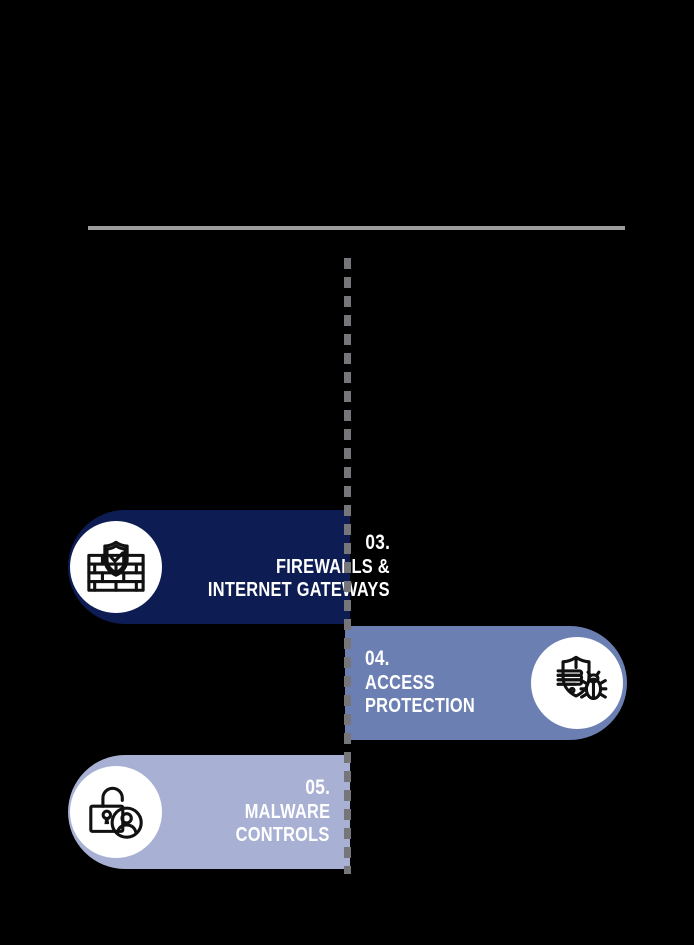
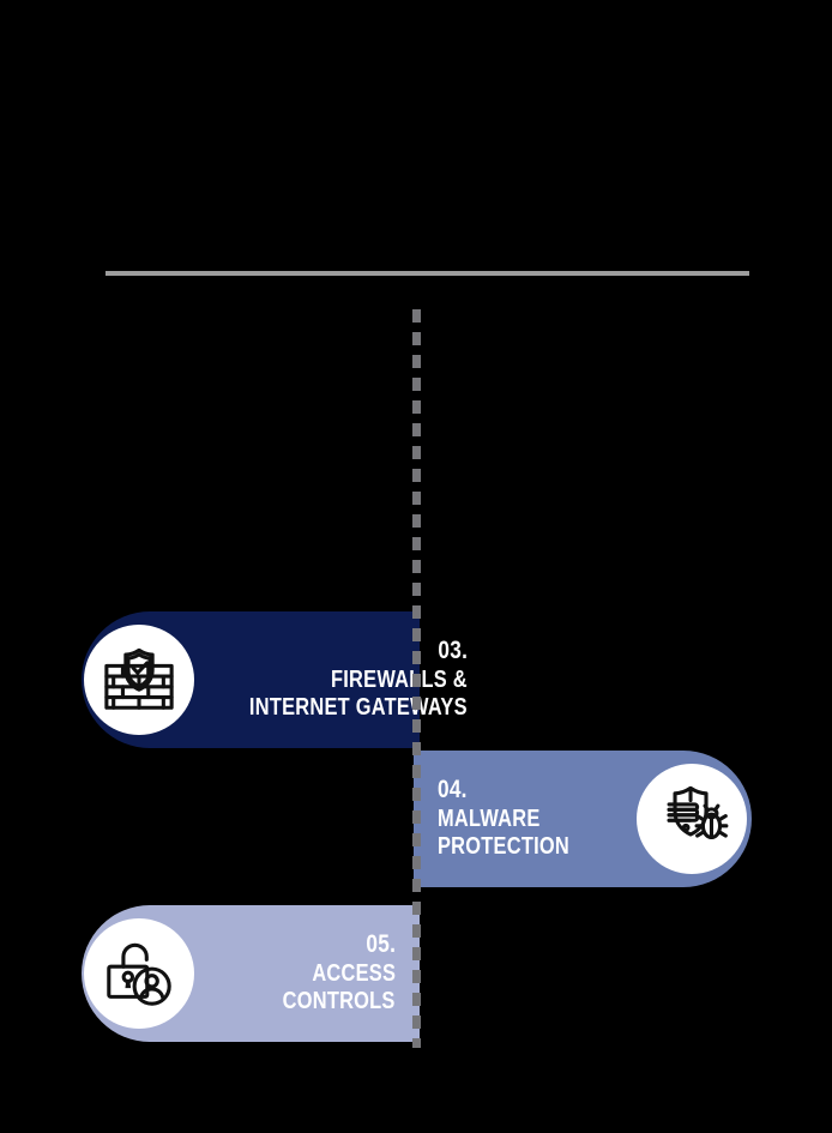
  03.
  FIREWALS &
  INTERNET GATEAYS
  04.
- ACCESS
+ MALWARE
  PROTECTION
  05.
- MALWARE
+ ACCESS
  CONTROLS
